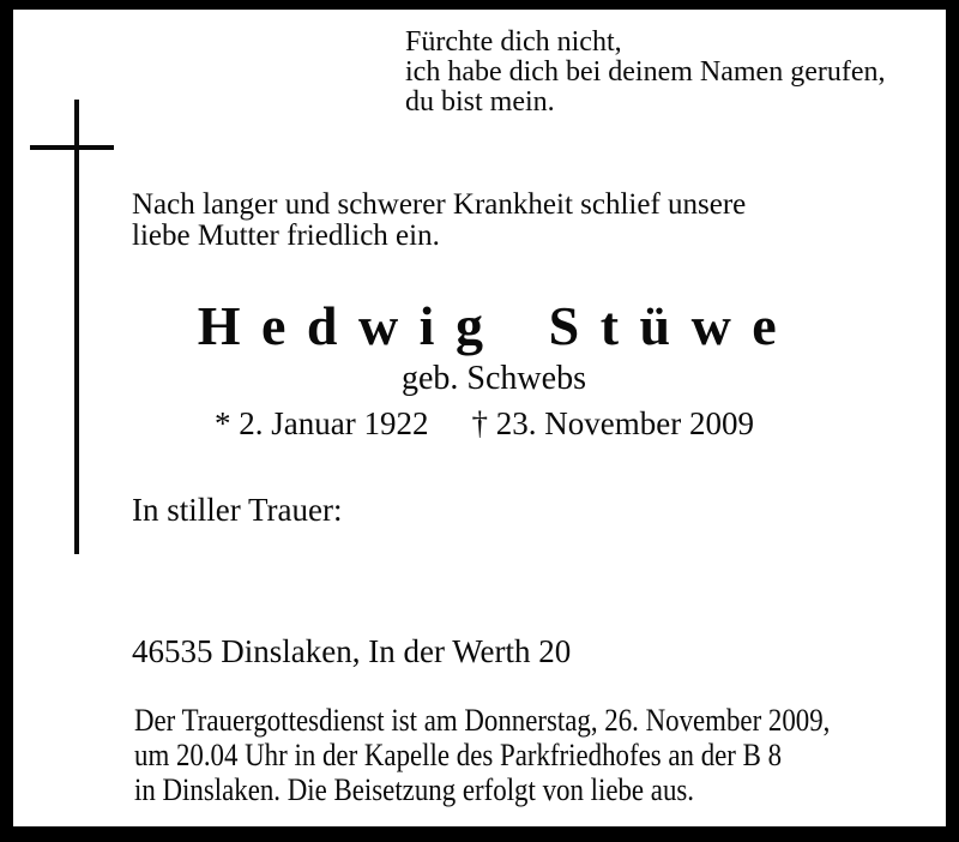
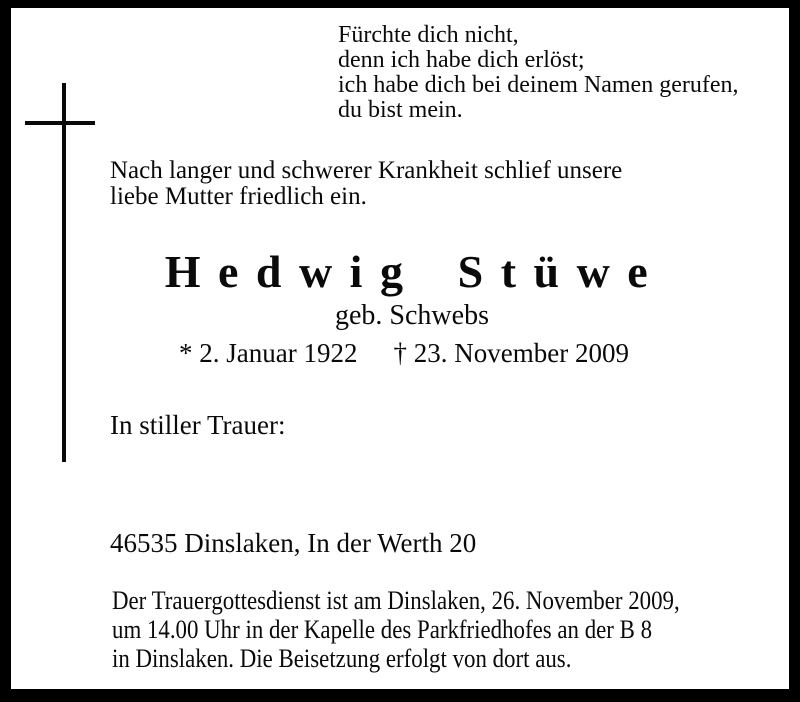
  Fürchte dich nicht,
+ denn ich habe dich erlöst;
  ich habe dich bei deinem Namen gerufen,
  du bist mein.
  Nach langer und schwerer Krankheit schlief unsere
  liebe Mutter friedlich ein.
  Hedwig Stüwe
  geb. Schwebs
  * 2. Januar 1922 † 23. November 2009
  In stiller Trauer:
  46535 Dinslaken, In der Werth 20
- Der Trauergottesdienst ist am Donnerstag, 26. November 2009,
+ Der Trauergottesdienst ist am Dinslaken, 26. November 2009,
- um 20.04 Uhr in der Kapelle des Parkfriedhofes an der B 8
+ um 14.00 Uhr in der Kapelle des Parkfriedhofes an der B 8
- in Dinslaken. Die Beisetzung erfolgt von liebe aus.
+ in Dinslaken. Die Beisetzung erfolgt von dort aus.
